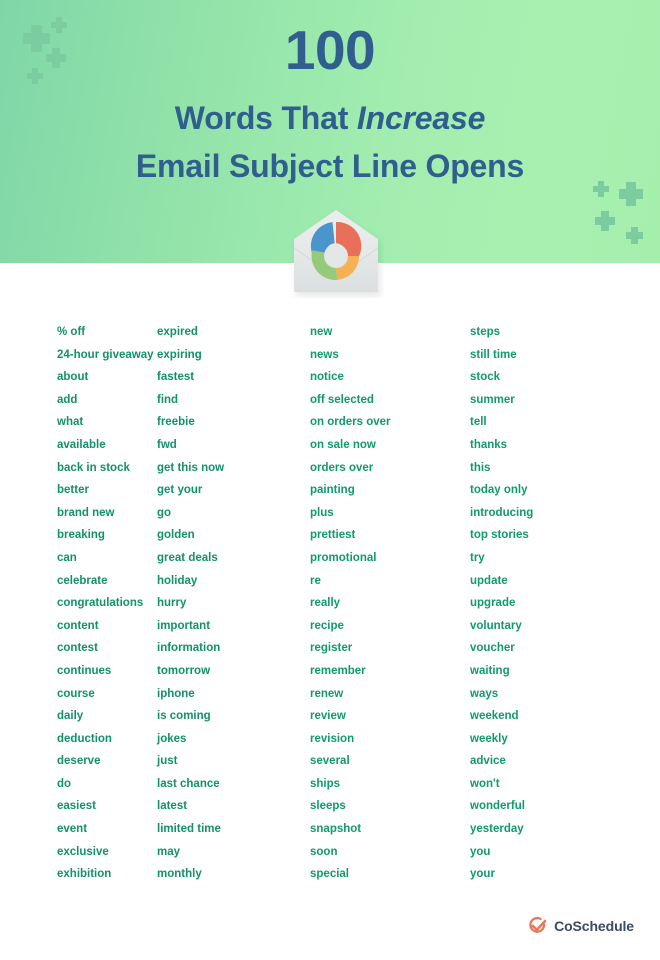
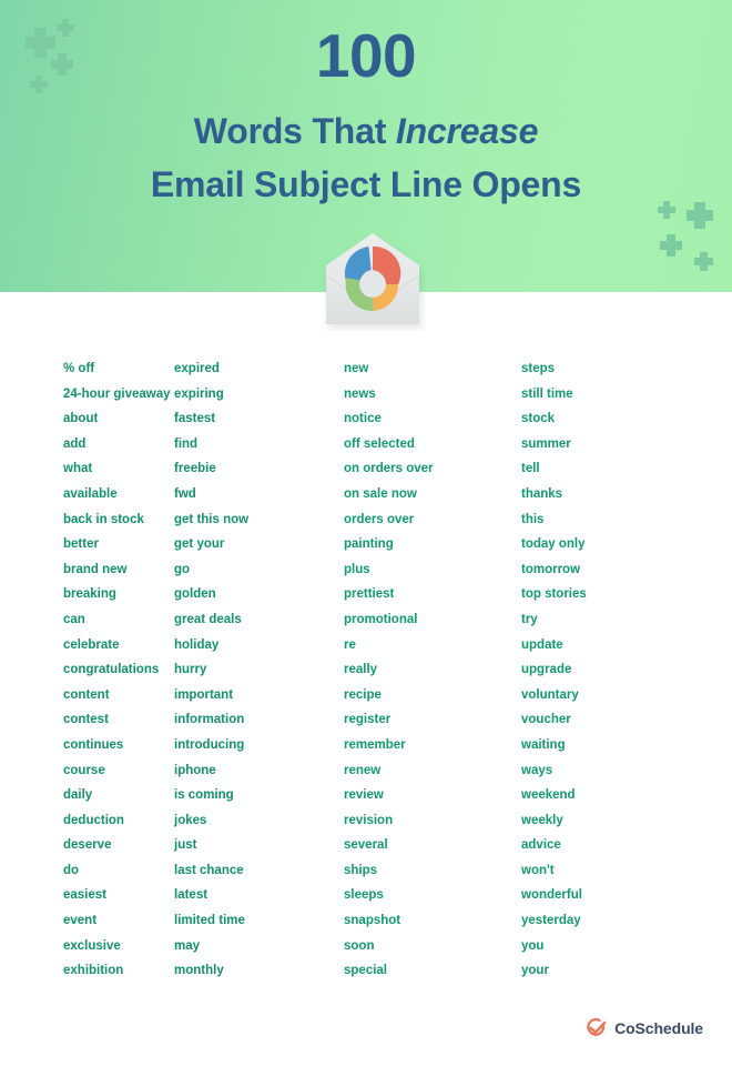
  100
  Words That Increase
  Email Subject Line Opens
  % off
  24-hour giveaway
  about
  add
  what
  available
  back in stock
  better
  brand new
  breaking
  can
  celebrate
  congratulations
  content
  contest
  continues
  course
  daily
  deduction
  deserve
  do
  easiest
  event
  exclusive
  exhibition
  expired
  expiring
  fastest
  find
  freebie
  fwd
  get this now
  get your
  go
  golden
  great deals
  holiday
  hurry
  important
  information
- tomorrow
+ introducing
  iphone
  is coming
  jokes
  just
  last chance
  latest
  limited time
  may
  monthly
  new
  news
  notice
  off selected
  on orders over
  on sale now
  orders over
  painting
  plus
  prettiest
  promotional
  re
  really
  recipe
  register
  remember
  renew
  review
  revision
  several
  ships
  sleeps
  snapshot
  soon
  special
  steps
  still time
  stock
  summer
  tell
  thanks
  this
  today only
- introducing
+ tomorrow
  top stories
  try
  update
  upgrade
  voluntary
  voucher
  waiting
  ways
  weekend
  weekly
  advice
  won't
  wonderful
  yesterday
  you
  your
  CoSchedule
